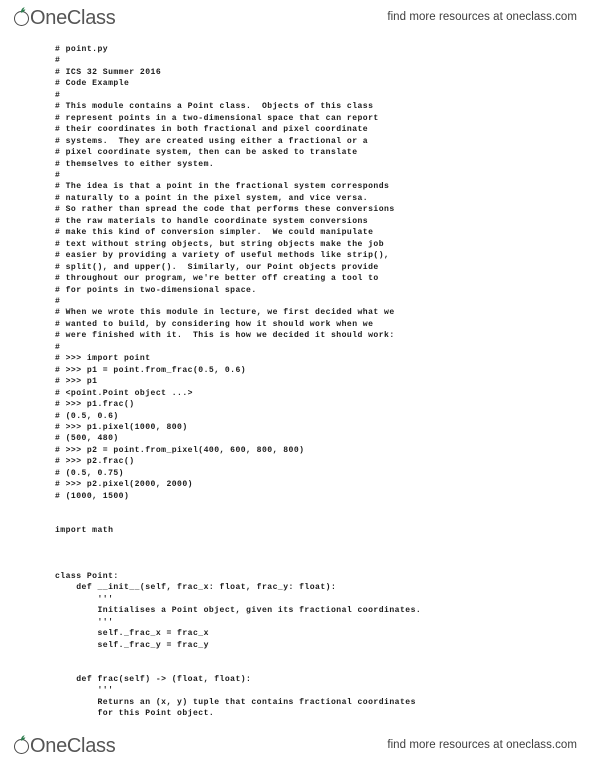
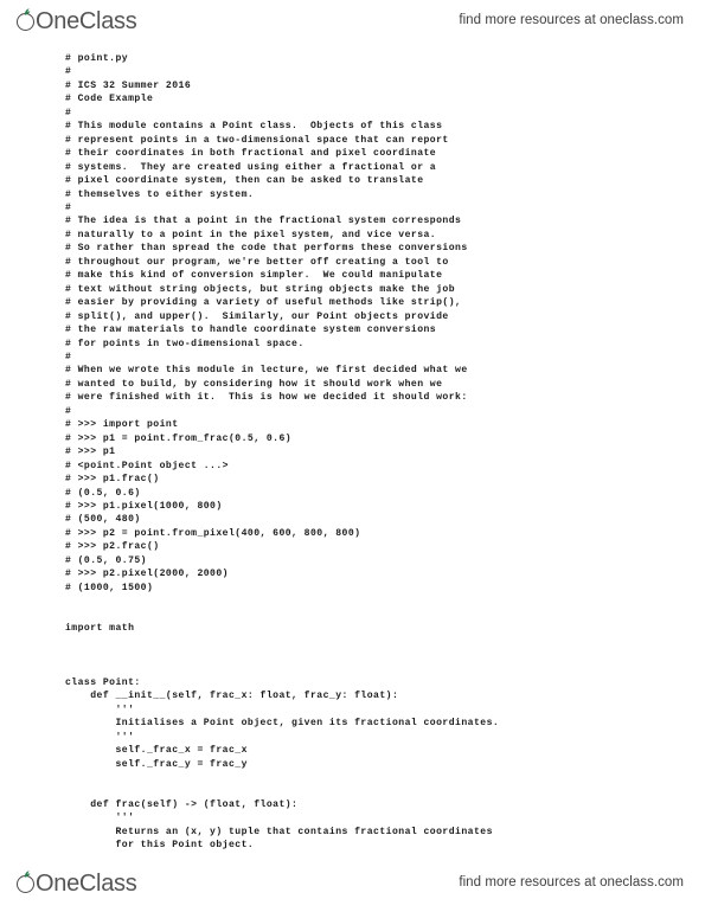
  OneClass
  find more resources at oneclass.com
  # point.py
  #
  # ICS 32 Summer 2016
  # Code Example
  #
  # This module contains a Point class. Objects of this class
  # represent points in a two-dimensional space that can report
  # their coordinates in both fractional and pixel coordinate
  # systems. They are created using either a fractional or a
  # pixel coordinate system, then can be asked to translate
  # themselves to either system.
  #
  # The idea is that a point in the fractional system corresponds
  # naturally to a point in the pixel system, and vice versa.
  # So rather than spread the code that performs these conversions
- # the raw materials to handle coordinate system conversions
+ # throughout our program, we're better off creating a tool to
  # make this kind of conversion simpler. We could manipulate
  # text without string objects, but string objects make the job
  # easier by providing a variety of useful methods like strip(),
  # split(), and upper(). Similarly, our Point objects provide
- # throughout our program, we're better off creating a tool to
+ # the raw materials to handle coordinate system conversions
  # for points in two-dimensional space.
  #
  # When we wrote this module in lecture, we first decided what we
  # wanted to build, by considering how it should work when we
  # were finished with it. This is how we decided it should work:
  #
  # >>> import point
  # >>> p1 = point.from_frac(0.5, 0.6)
  # >>> p1
  # <point.Point object ...>
  # >>> p1.frac()
  # (0.5, 0.6)
  # >>> p1.pixel(1000, 800)
  # (500, 480)
  # >>> p2 = point.from_pixel(400, 600, 800, 800)
  # >>> p2.frac()
  # (0.5, 0.75)
  # >>> p2.pixel(2000, 2000)
  # (1000, 1500)
  import math
  class Point:
  def __init__(self, frac_x: float, frac_y: float):
  '''
  Initialises a Point object, given its fractional coordinates.
  '''
  self._frac_x = frac_x
  self._frac_y = frac_y
  def frac(self) -> (float, float):
  '''
  Returns an (x, y) tuple that contains fractional coordinates
  for this Point object.
  OneClass
  find more resources at oneclass.com
